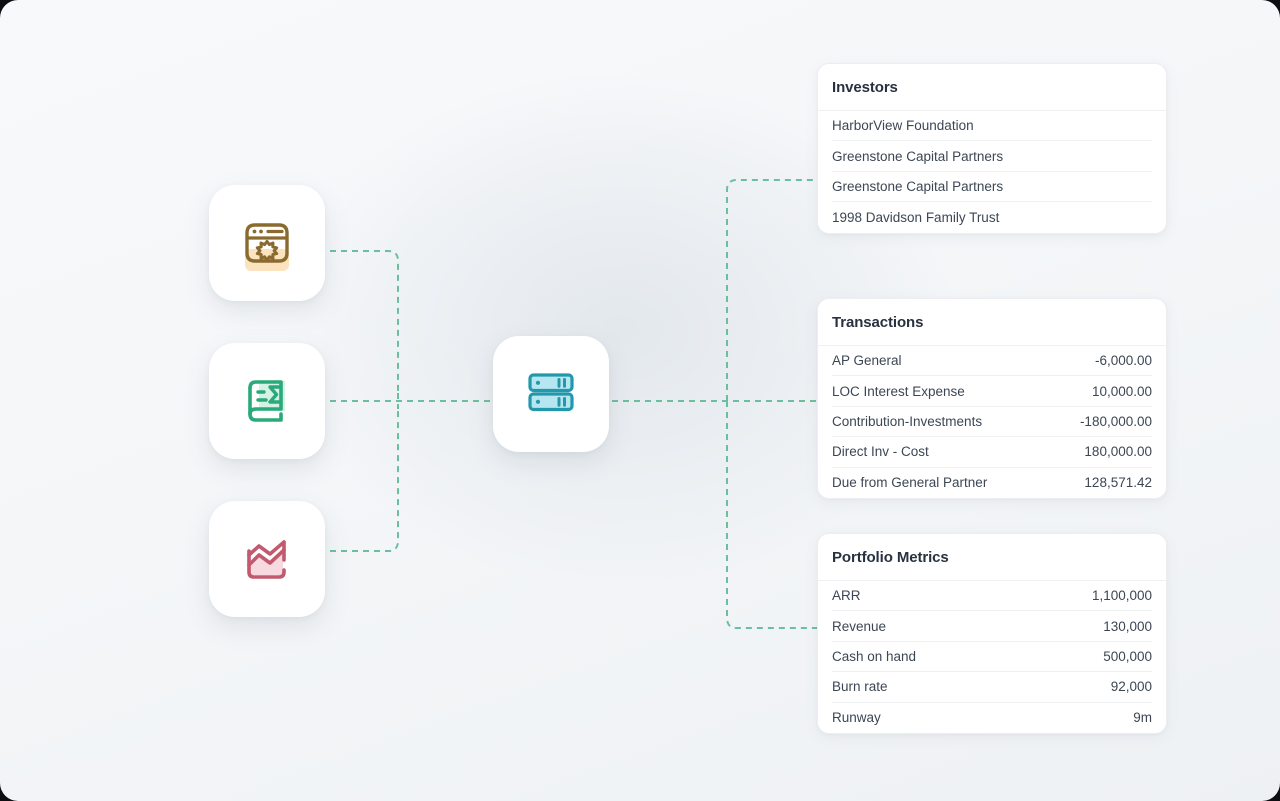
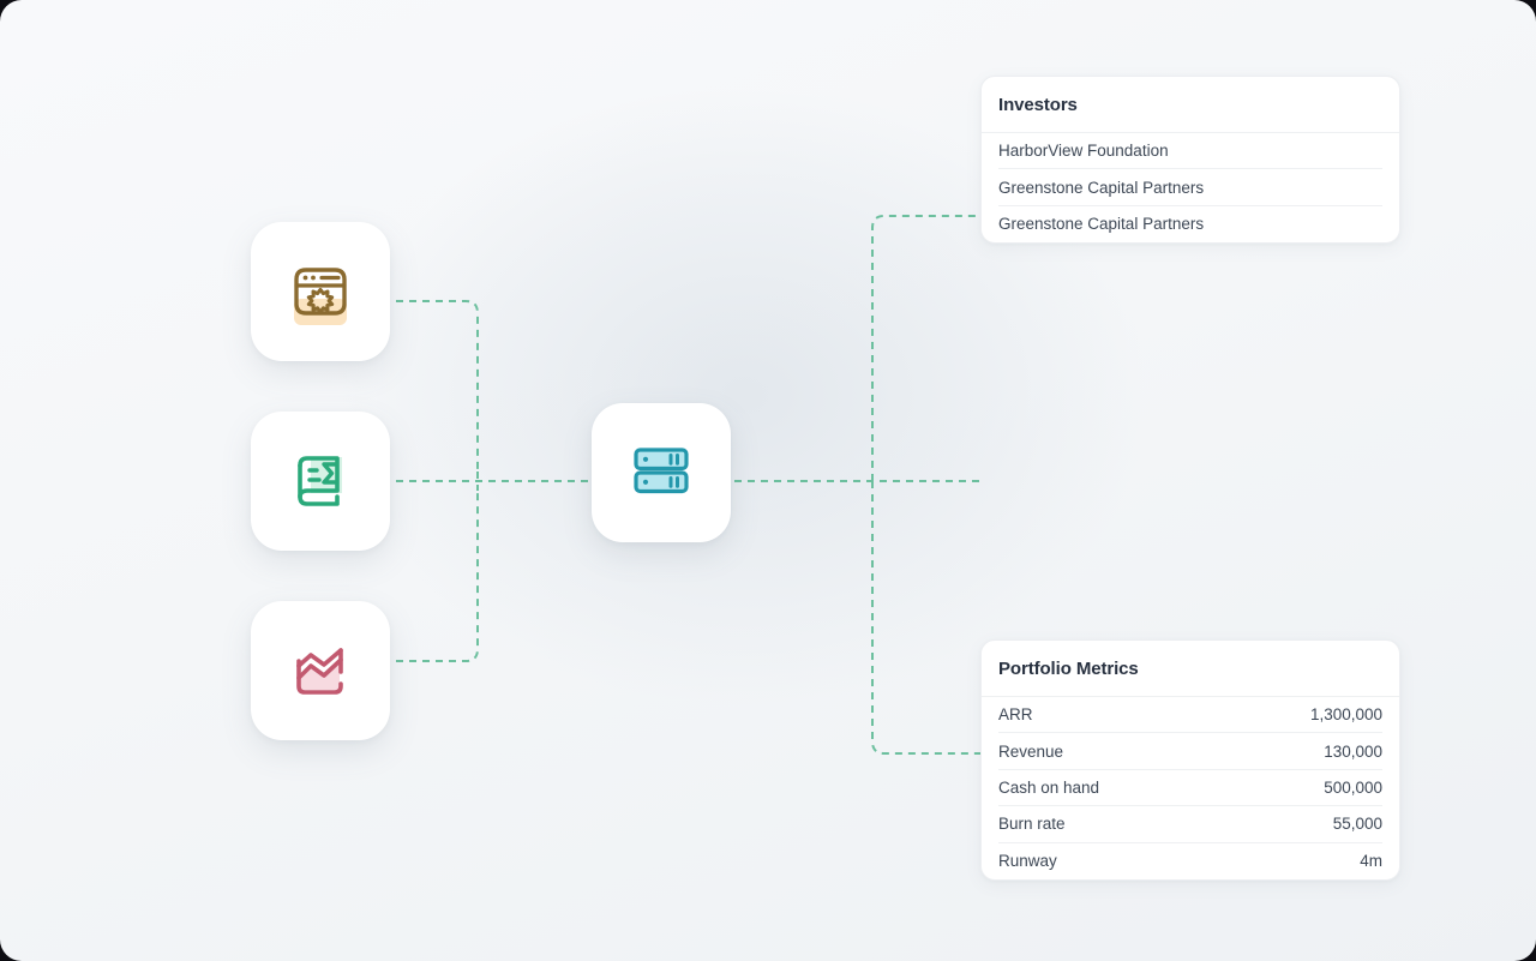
  Investors
  HarborView Foundation
  Greenstone Capital Partners
  Greenstone Capital Partners
- 1998 Davidson Family Trust
- Transactions
- AP General
- -6,000.00
- LOC Interest Expense
- 10,000.00
- Contribution-Investments
- -180,000.00
- Direct Inv - Cost
- 180,000.00
- Due from General Partner
- 128,571.42
  Portfolio Metrics
  ARR
- 1,100,000
+ 1,300,000
  Revenue
  130,000
  Cash on hand
  500,000
  Burn rate
- 92,000
+ 55,000
  Runway
- 9m
+ 4m
